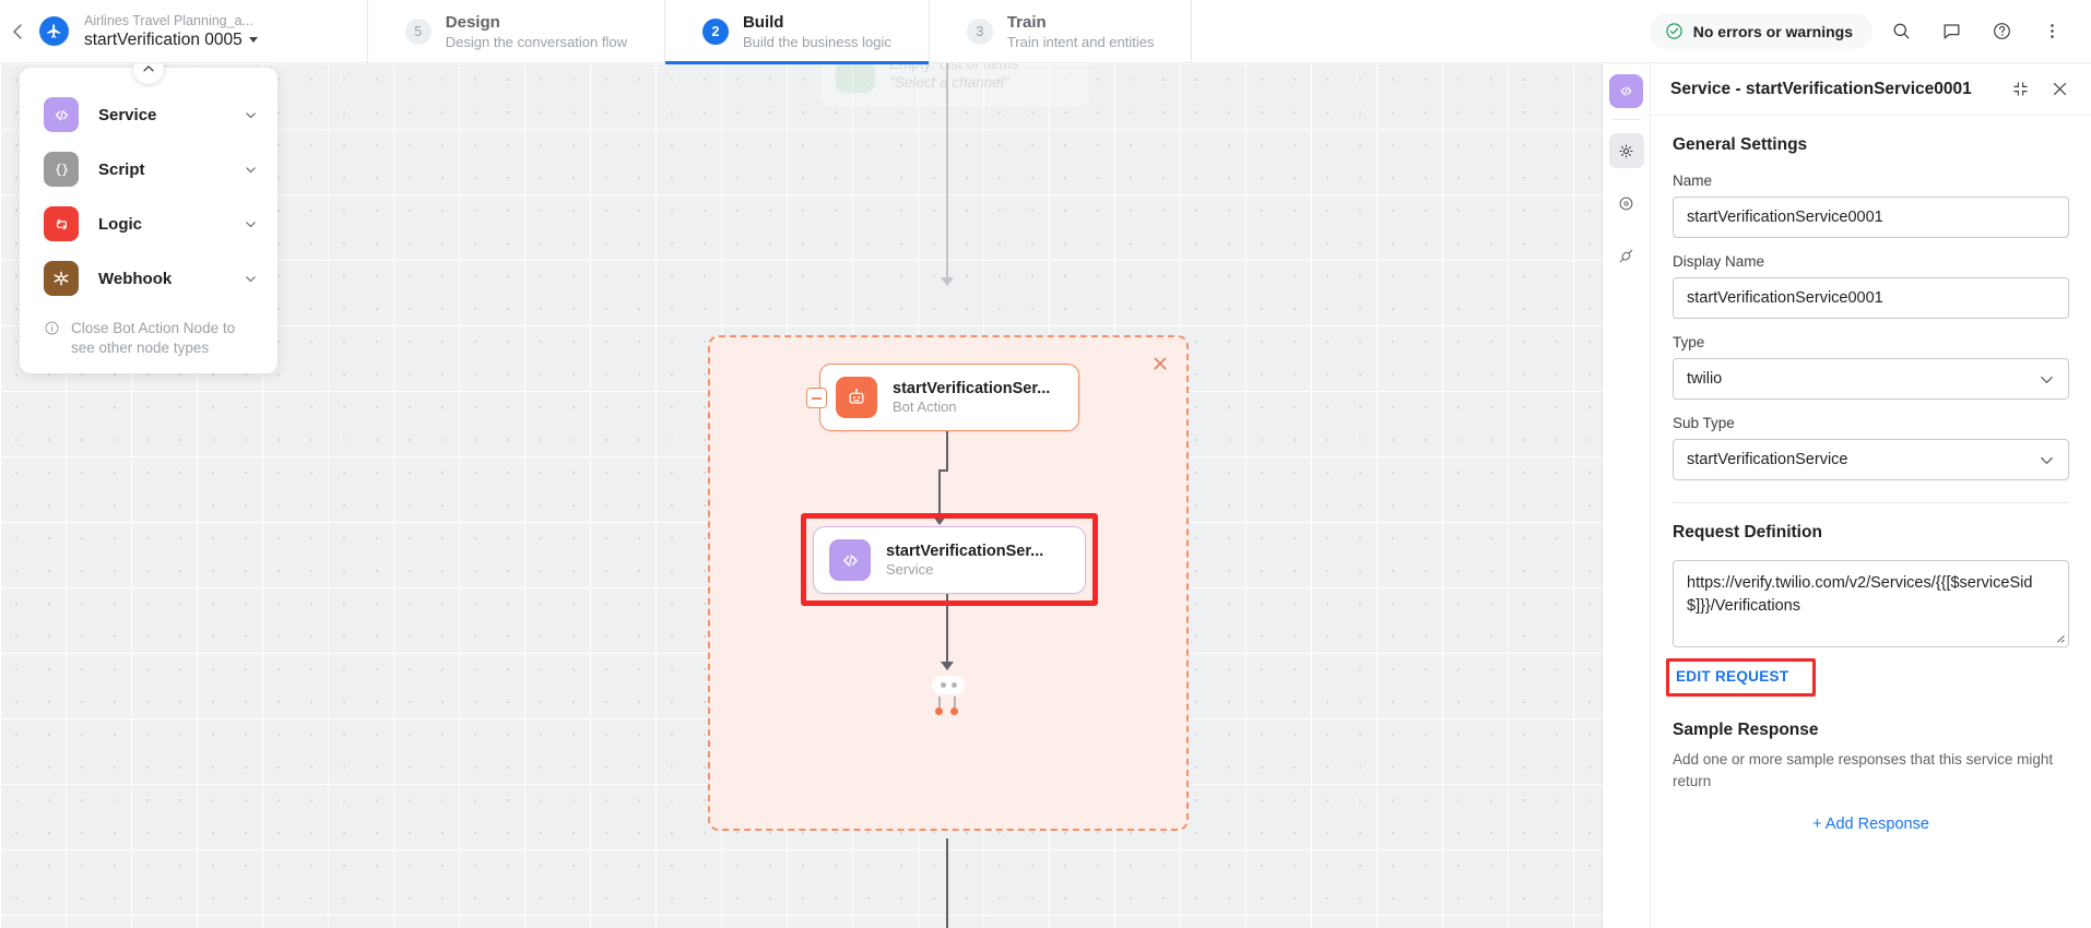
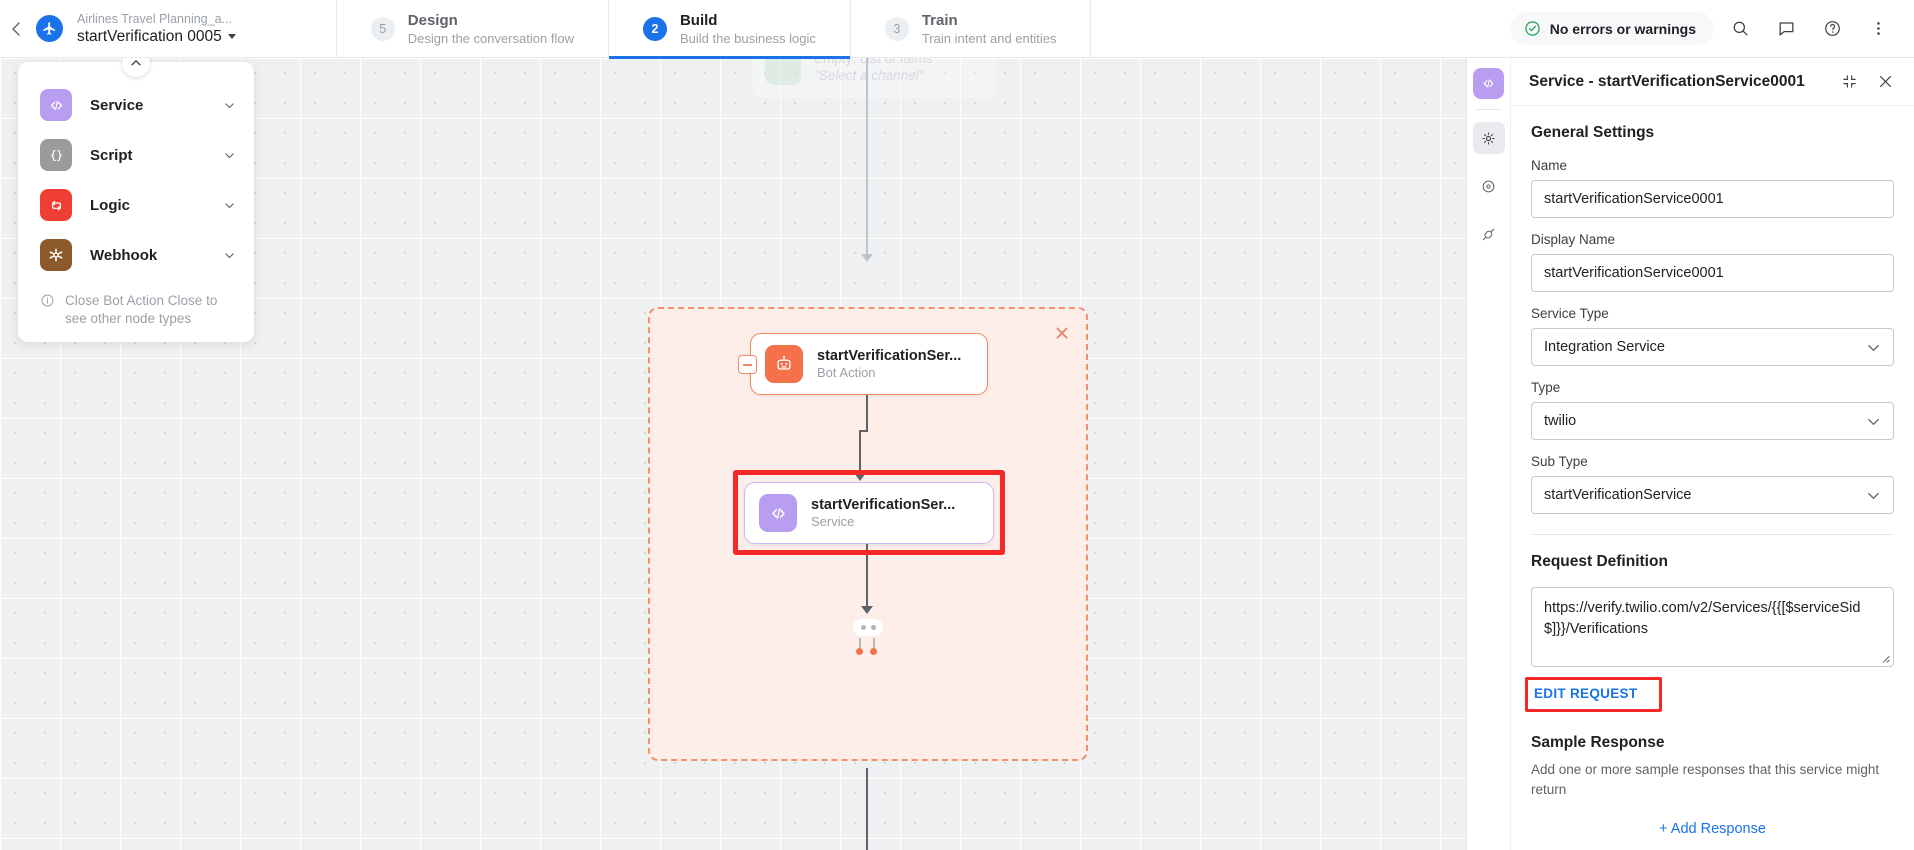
  Airlines Travel Planning_a...
  startVerification 0005
  5
  Design
  Design the conversation flow
  2
  Build
  Build the business logic
  3
  Train
  Train intent and entities
  No errors or warnings
  Empty: List of Items
  "Select a channel"
  startVerificationSer...
  Bot Action
  startVerificationSer...
  Service
  Service
  Script
  Logic
  Webhook
- Close Bot Action Node to see other node types
+ Close Bot Action Close to see other node types
  Service - startVerificationService0001
  General Settings
  Name
  startVerificationService0001
  Display Name
  startVerificationService0001
+ Service Type
+ Integration Service
  Type
  twilio
  Sub Type
  startVerificationService
  Request Definition
  https://verify.twilio.com/v2/Services/{{[$serviceSid$]}}/Verifications
  EDIT REQUEST
  Sample Response
  Add one or more sample responses that this service might return
  + Add Response
